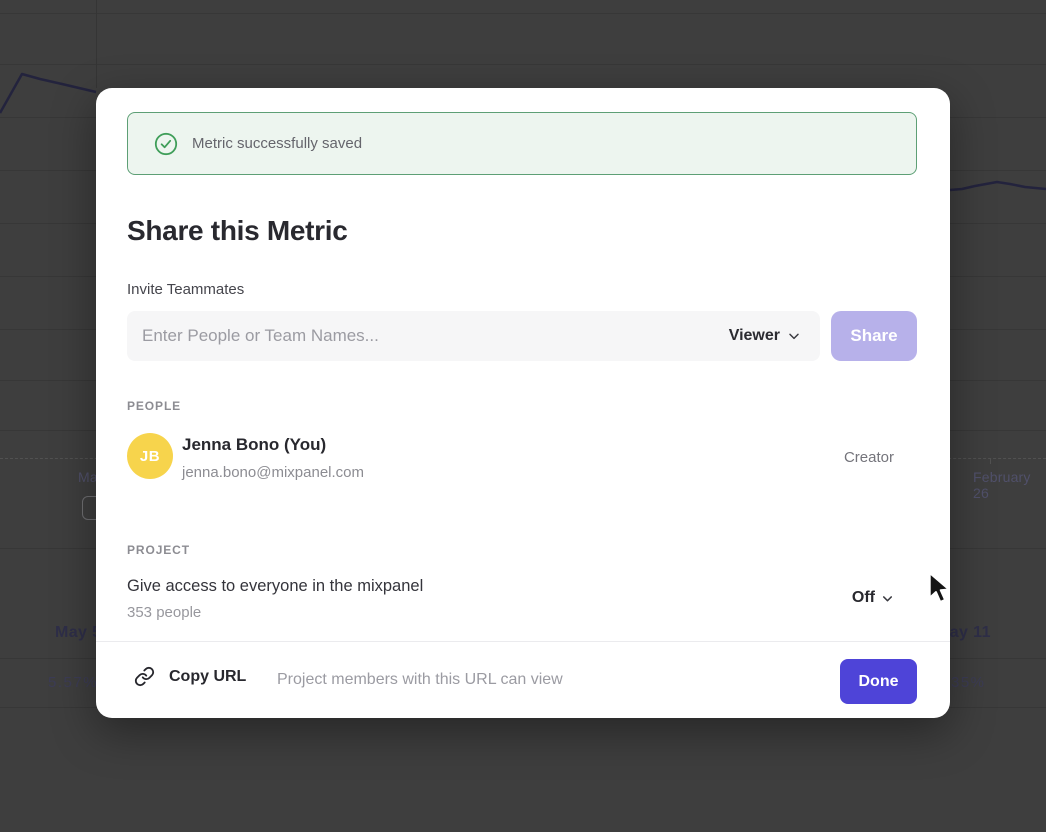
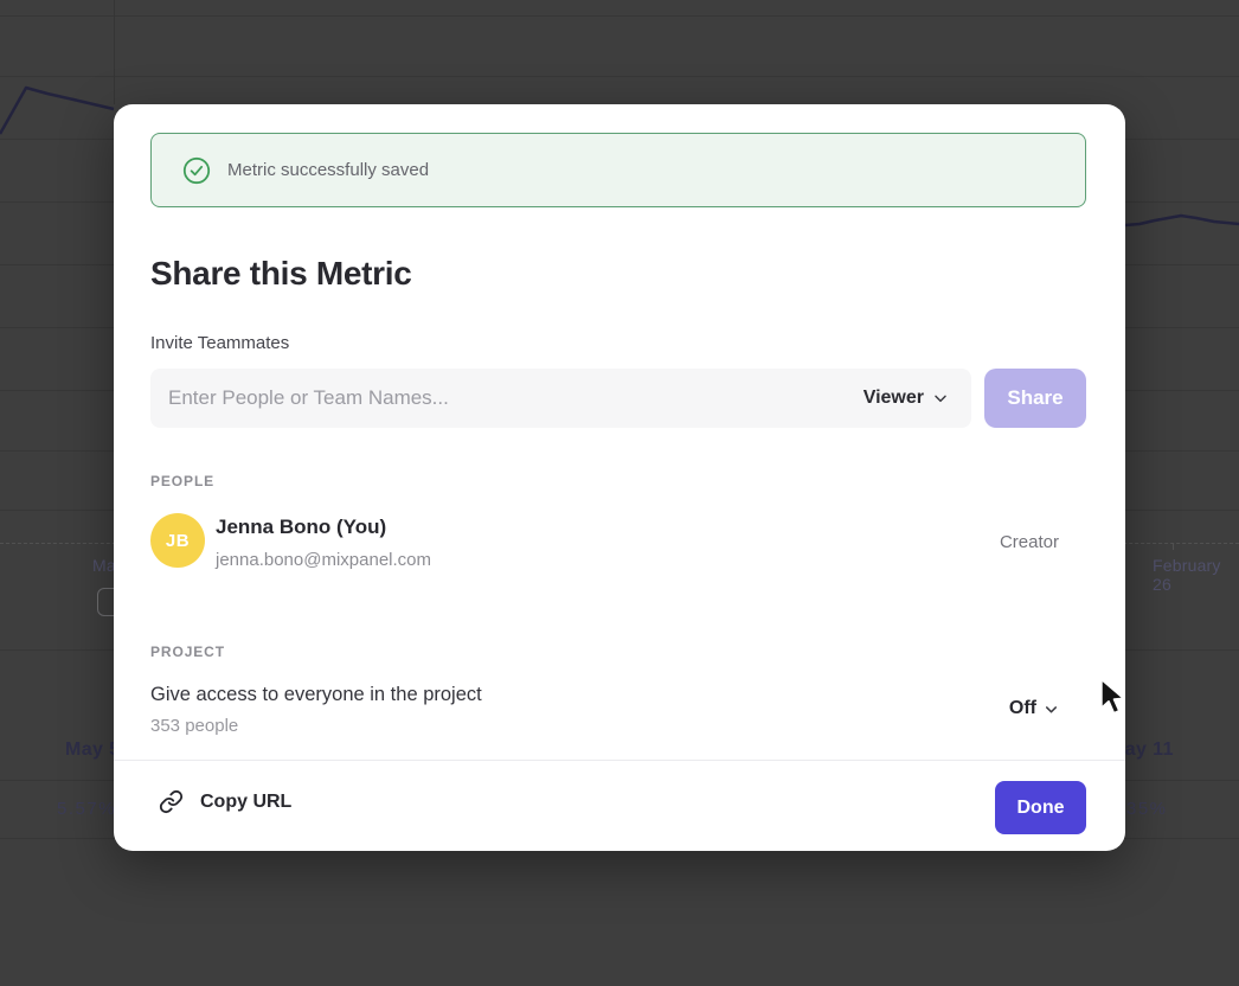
  February 26
  ay 11
  5.57%
  35%
  Metric successfully saved
  Share this Metric
  Invite Teammates
  Enter People or Team Names...
  Viewer
  Share
  PEOPLE
  JB
  Jenna Bono (You)
  jenna.bono@mixpanel.com
  Creator
  PROJECT
- Give access to everyone in the mixpanel
+ Give access to everyone in the project
  353 people
  Off
  Copy URL
- Project members with this URL can view
  Done
